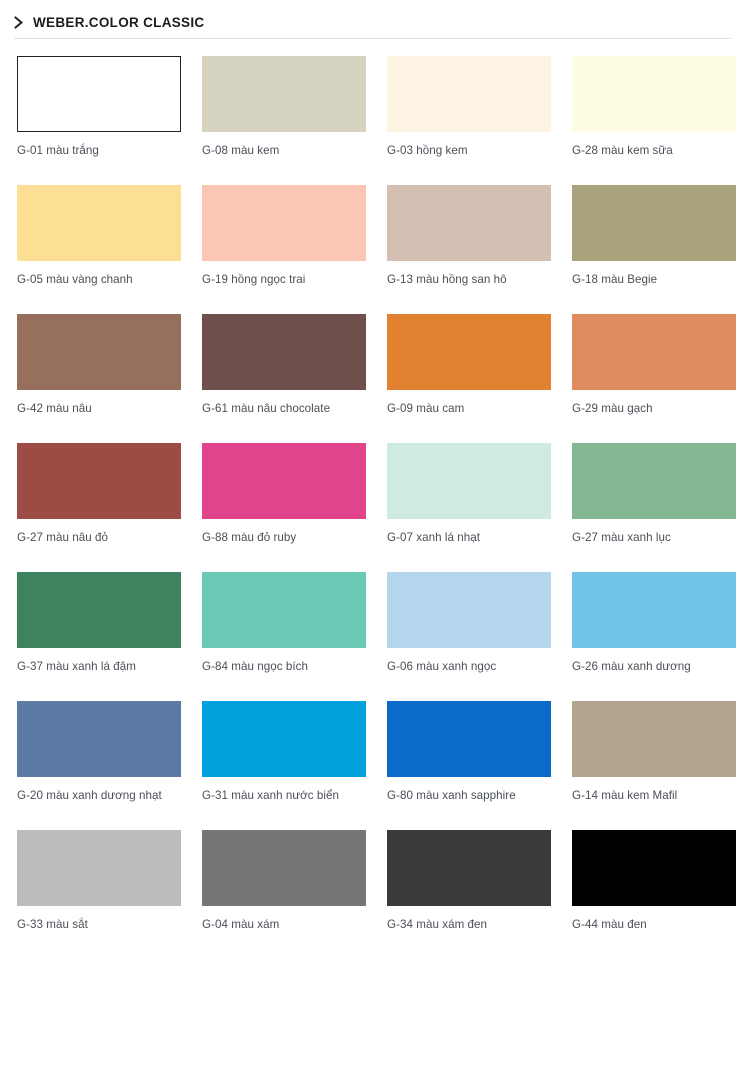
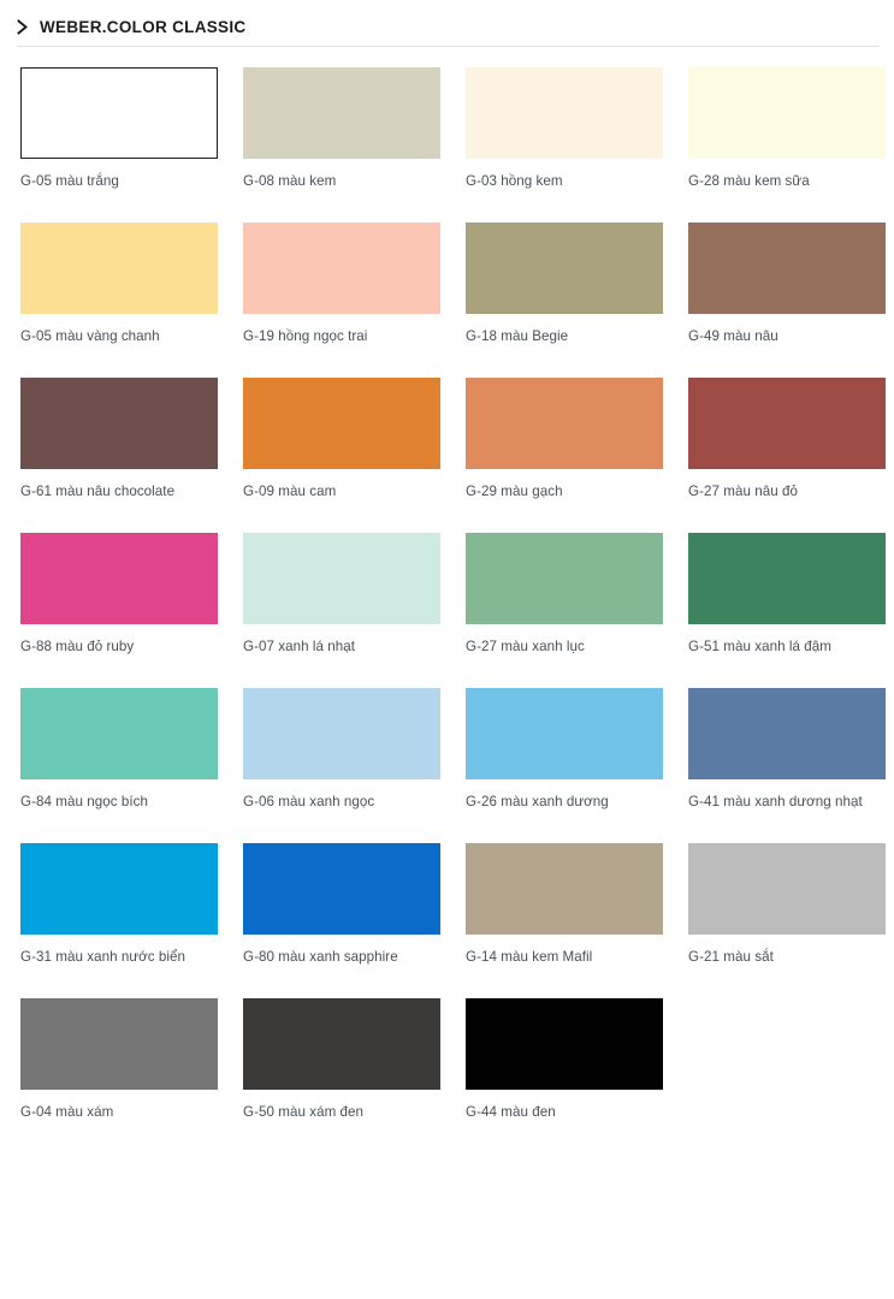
  WEBER.COLOR CLASSIC
- G-01 màu trắng
+ G-05 màu trắng
  G-08 màu kem
  G-03 hồng kem
  G-28 màu kem sữa
  G-05 màu vàng chanh
  G-19 hồng ngọc trai
- G-13 màu hồng san hô
  G-18 màu Begie
- G-42 màu nâu
+ G-49 màu nâu
  G-61 màu nâu chocolate
  G-09 màu cam
  G-29 màu gạch
  G-27 màu nâu đỏ
  G-88 màu đỏ ruby
  G-07 xanh lá nhạt
  G-27 màu xanh lục
- G-37 màu xanh lá đậm
+ G-51 màu xanh lá đậm
  G-84 màu ngọc bích
  G-06 màu xanh ngọc
  G-26 màu xanh dương
- G-20 màu xanh dương nhạt
+ G-41 màu xanh dương nhạt
  G-31 màu xanh nước biển
  G-80 màu xanh sapphire
  G-14 màu kem Mafil
- G-33 màu sắt
+ G-21 màu sắt
  G-04 màu xám
- G-34 màu xám đen
+ G-50 màu xám đen
  G-44 màu đen
